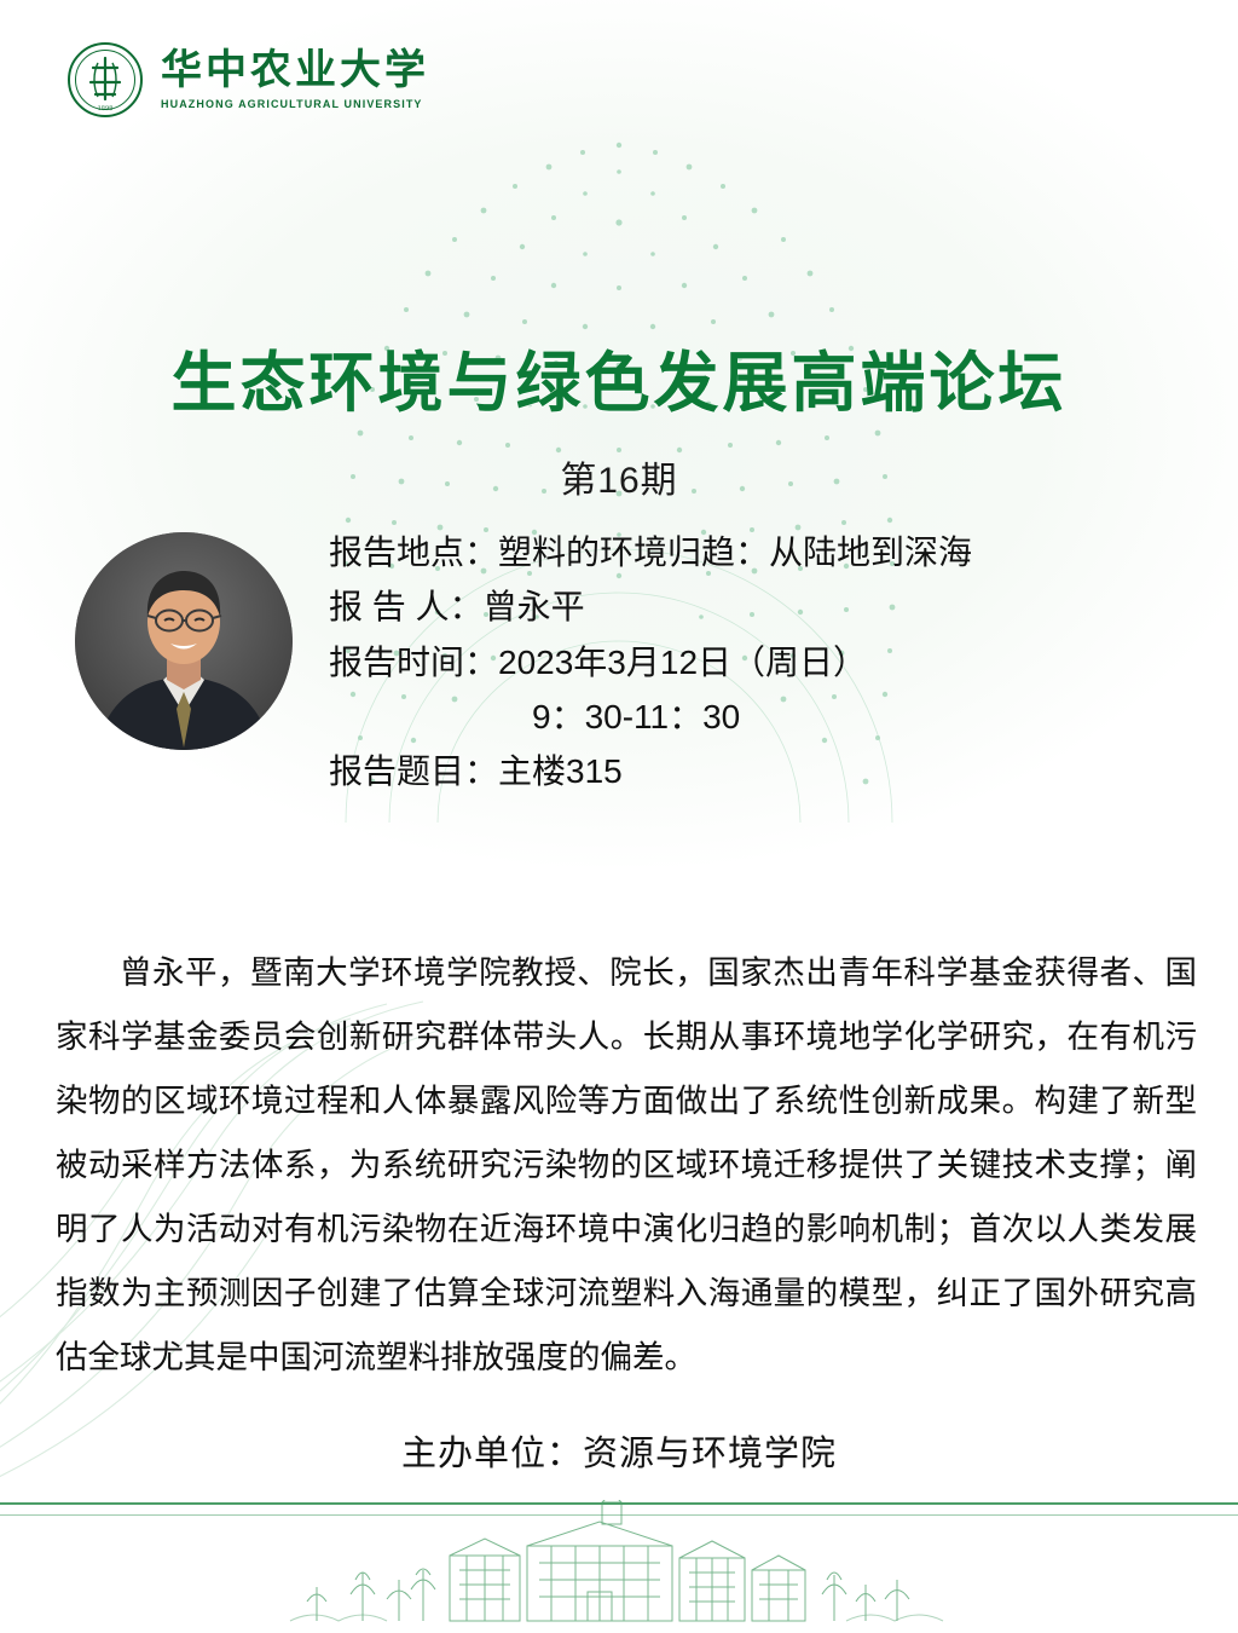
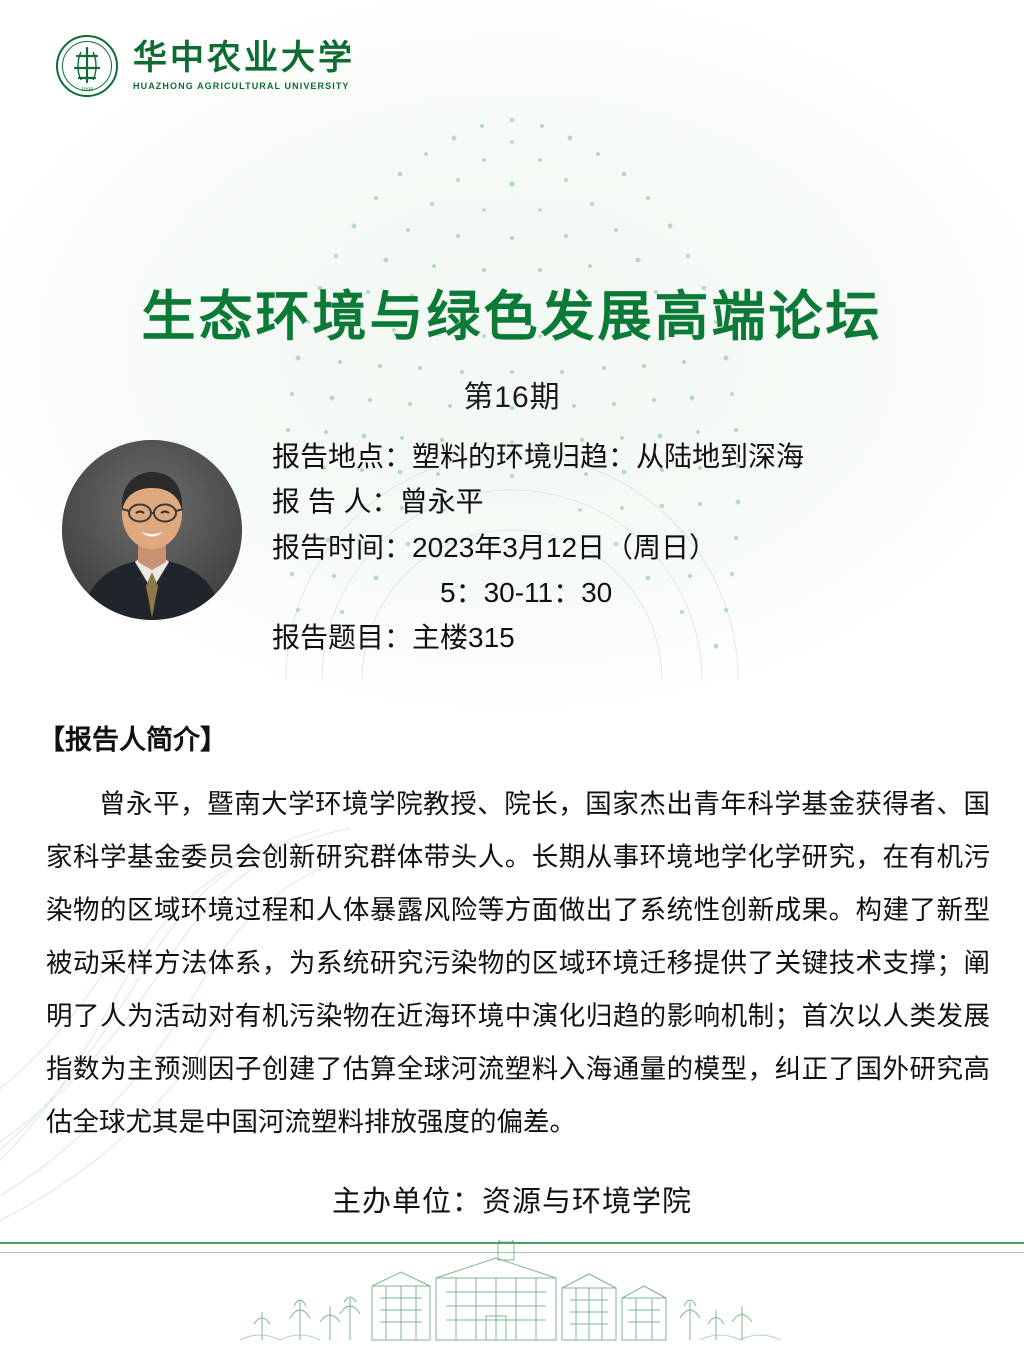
  华中农业大学
  HUAZHONG AGRICULTURAL UNIVERSITY
  生态环境与绿色发展高端论坛
  第16期
  报告地点：塑料的环境归趋：从陆地到深海
  报 告 人：曾永平
  报告时间：2023年3月12日（周日）
- 9：30-11：30
+ 5：30-11：30
  报告题目：主楼315
+ 【报告人简介】
  曾永平，暨南大学环境学院教授、院长，国家杰出青年科学基金获得者、国家科学基金委员会创新研究群体带头人。长期从事环境地学化学研究，在有机污染物的区域环境过程和人体暴露风险等方面做出了系统性创新成果。构建了新型被动采样方法体系，为系统研究污染物的区域环境迁移提供了关键技术支撑；阐明了人为活动对有机污染物在近海环境中演化归趋的影响机制；首次以人类发展指数为主预测因子创建了估算全球河流塑料入海通量的模型，纠正了国外研究高估全球尤其是中国河流塑料排放强度的偏差。
  主办单位：资源与环境学院
